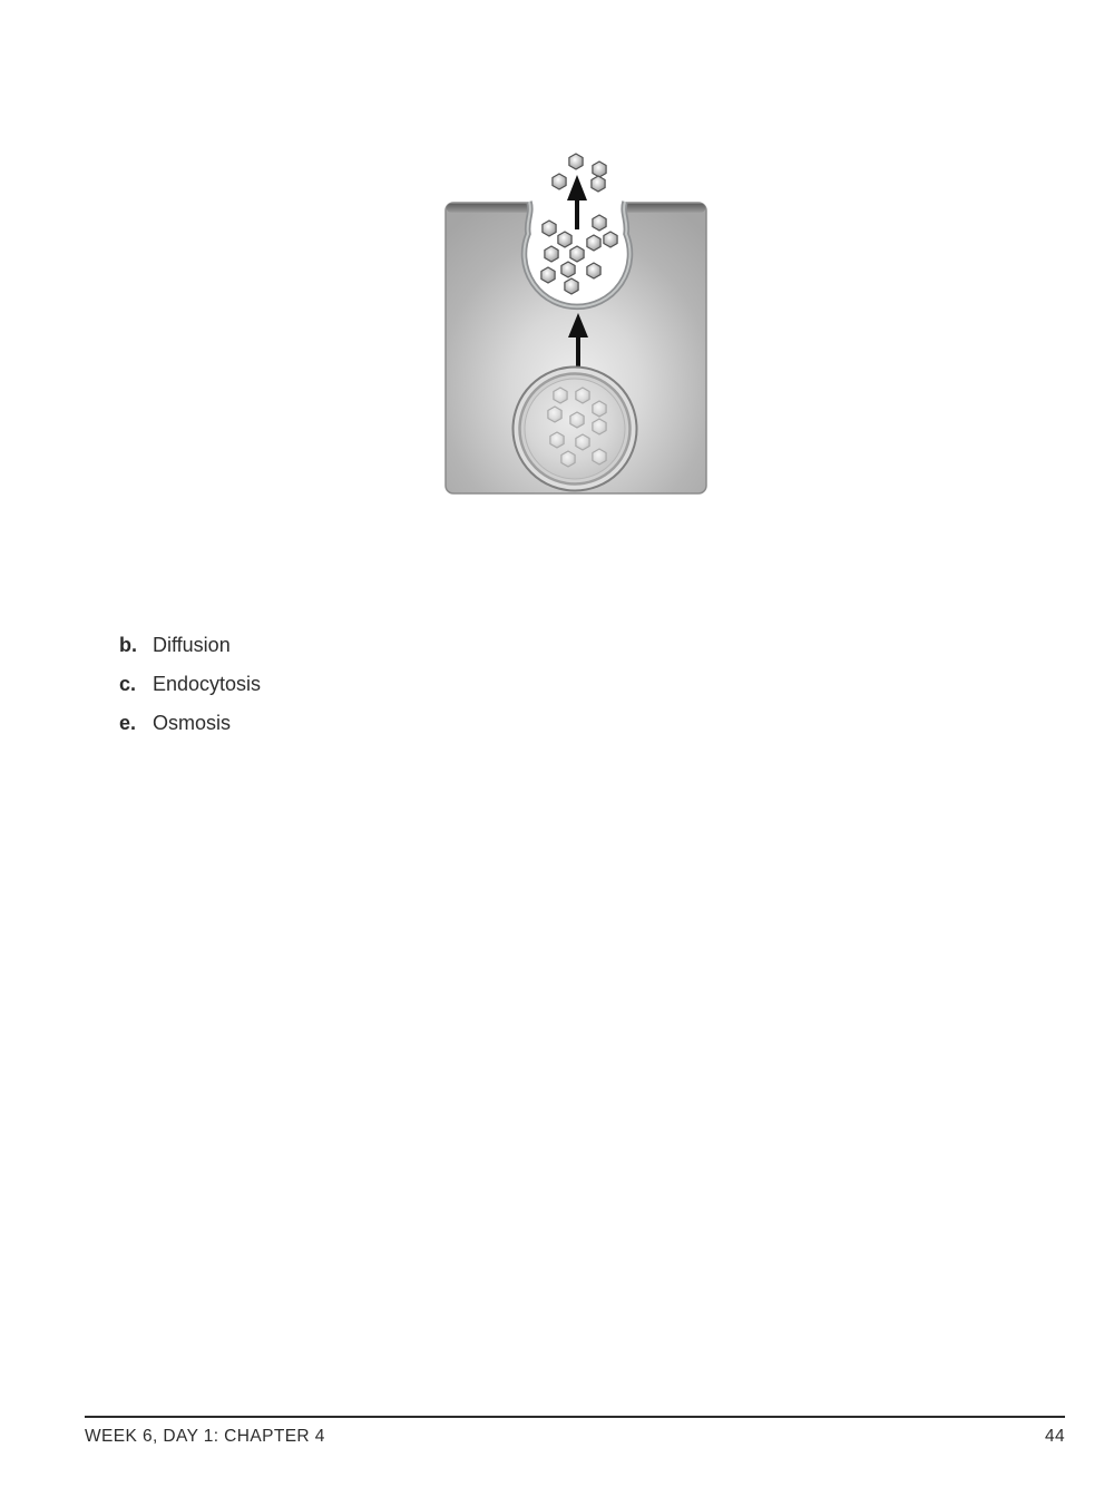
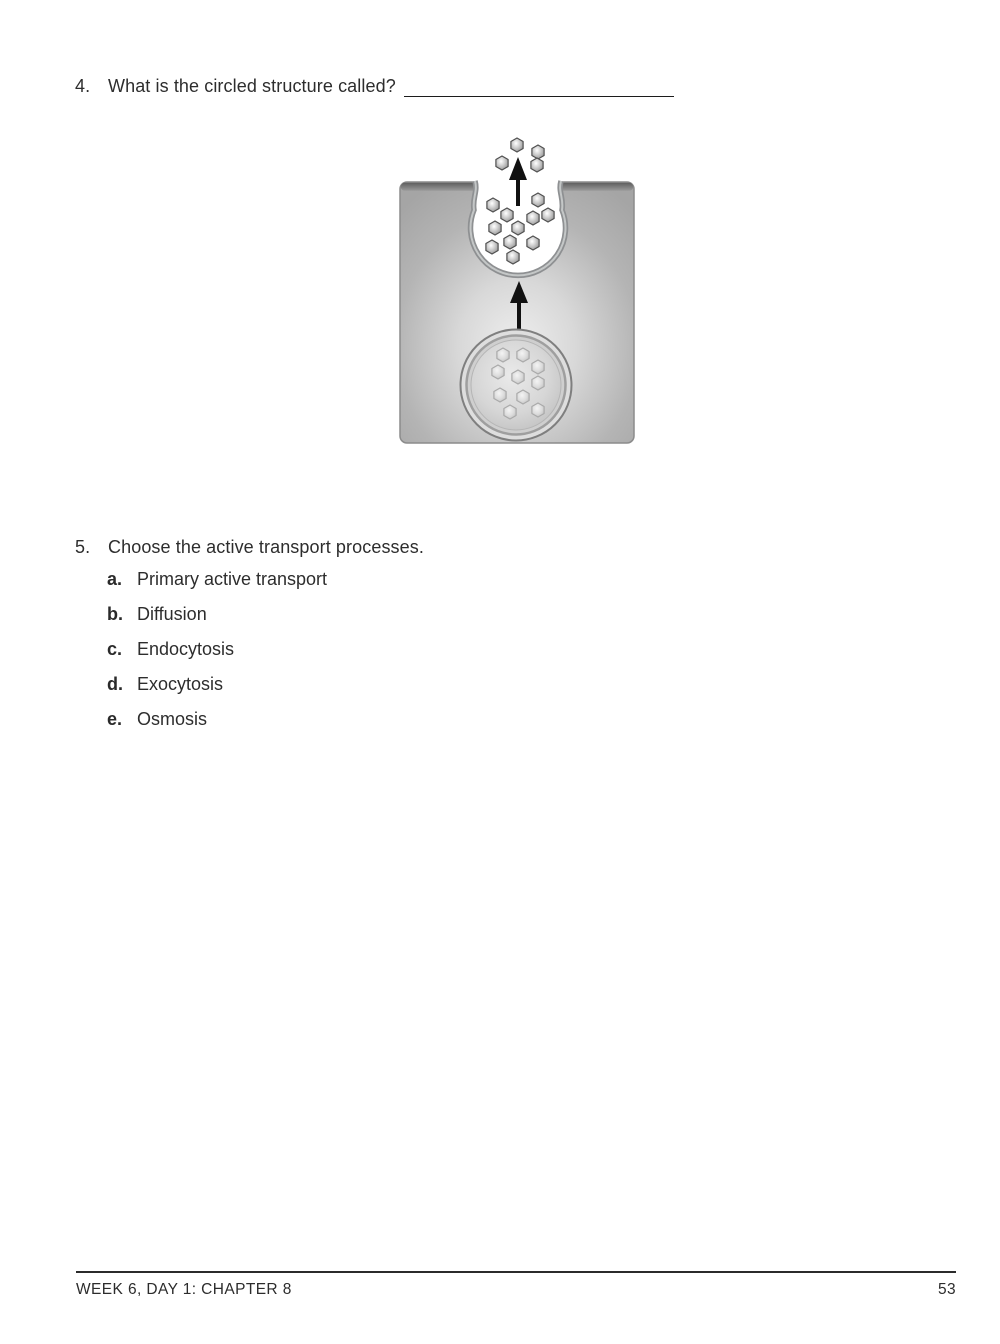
+ 4.
+ What is the circled structure called?
+ 5.
+ Choose the active transport processes.
+ a.
+ Primary active transport
  b.
  Diffusion
  c.
  Endocytosis
+ d.
+ Exocytosis
  e.
  Osmosis
- WEEK 6, DAY 1: CHAPTER 4
+ WEEK 6, DAY 1: CHAPTER 8
- 44
+ 53
